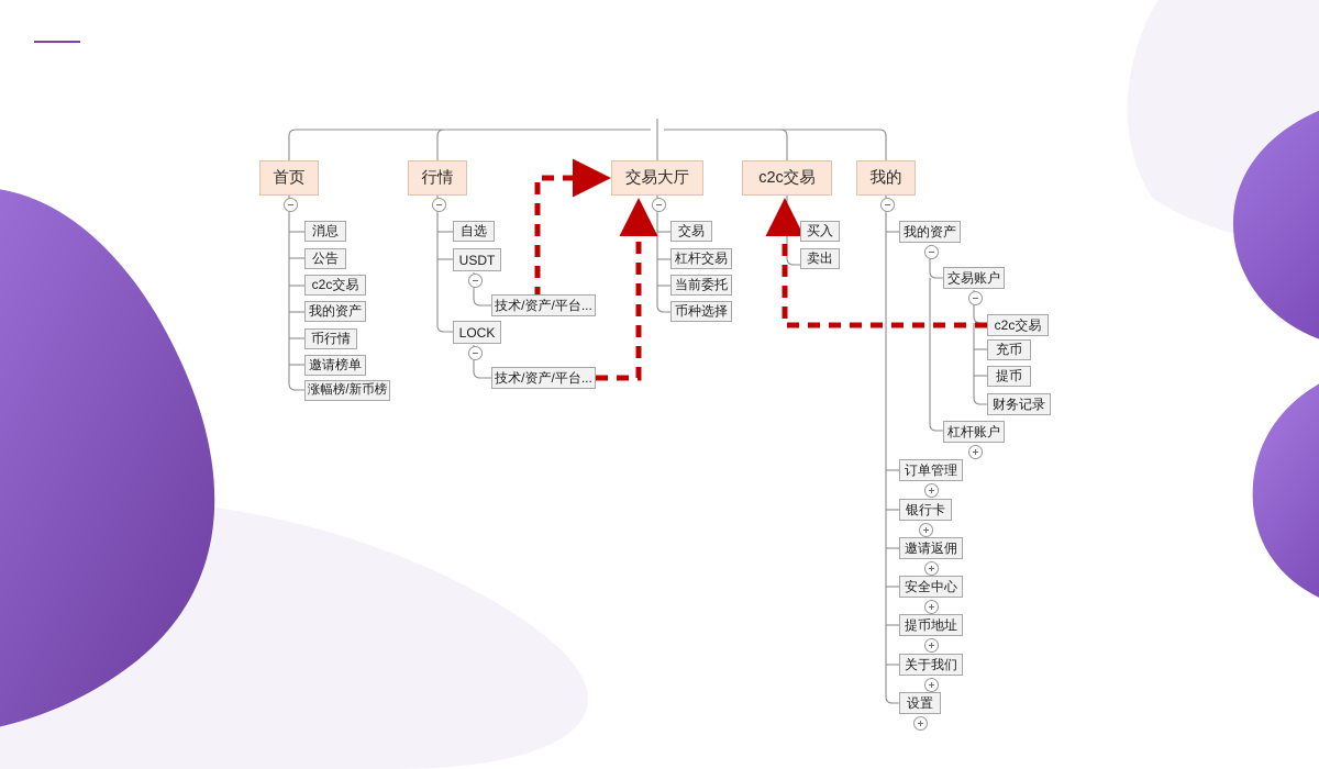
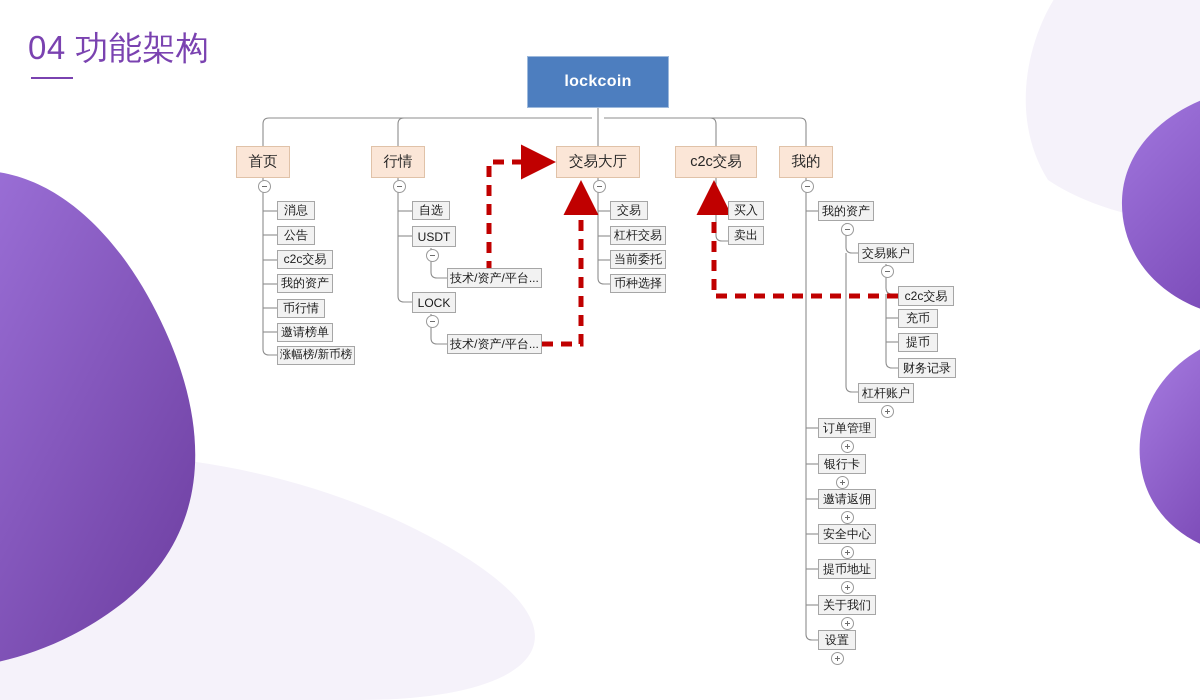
+ 04 功能架构
+ lockcoin
  首页
  消息
  公告
  c2c交易
  我的资产
  币行情
  邀请榜单
  涨幅榜/新币榜
  行情
  自选
  USDT
  技术/资产/平台...
  LOCK
  技术/资产/平台...
  交易大厅
  交易
  杠杆交易
  当前委托
  币种选择
  c2c交易
  买入
  卖出
  我的
  我的资产
  交易账户
  c2c交易
  充币
  提币
  财务记录
  杠杆账户
  订单管理
  银行卡
  邀请返佣
  安全中心
  提币地址
  关于我们
  设置
